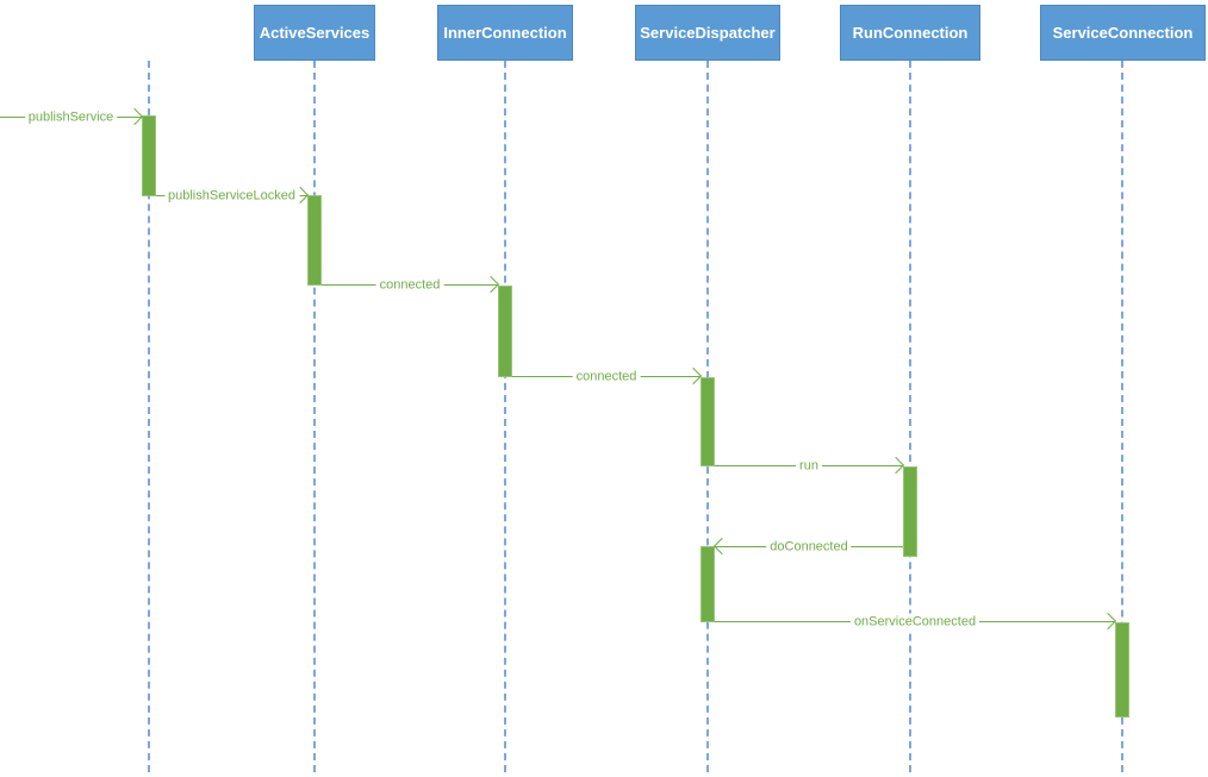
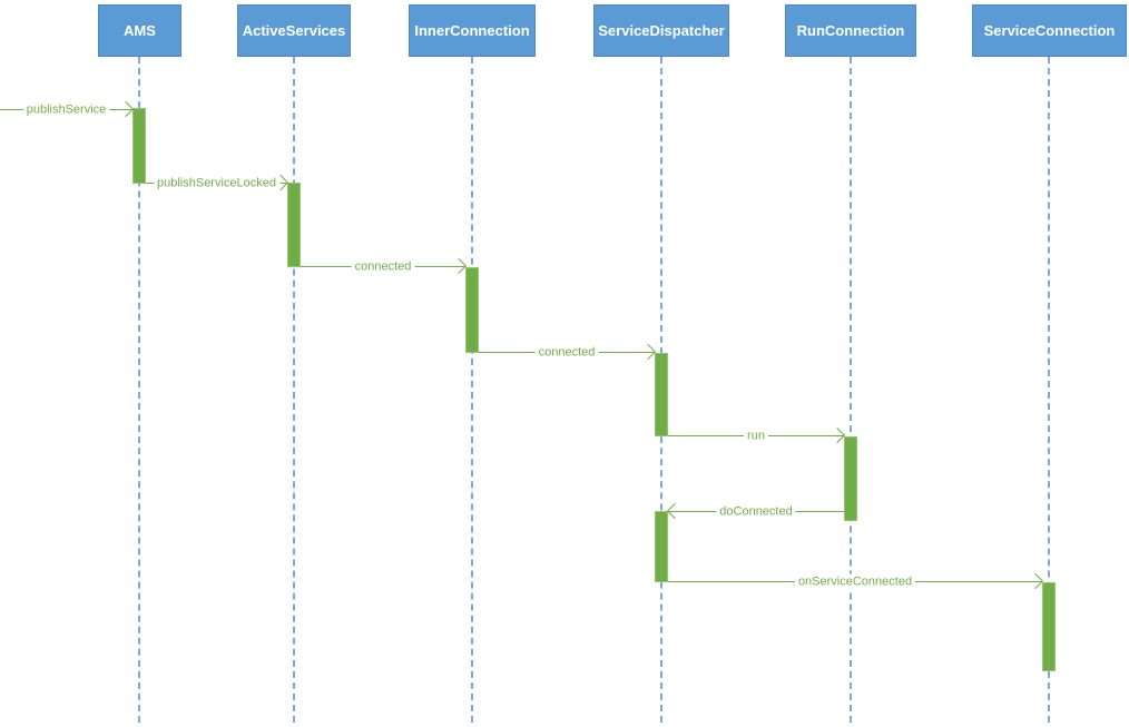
+ AMS
  ActiveServices
  InnerConnection
  ServiceDispatcher
  RunConnection
  ServiceConnection
  publishService
  publishServiceLocked
  connected
  connected
  run
  doConnected
  onServiceConnected
